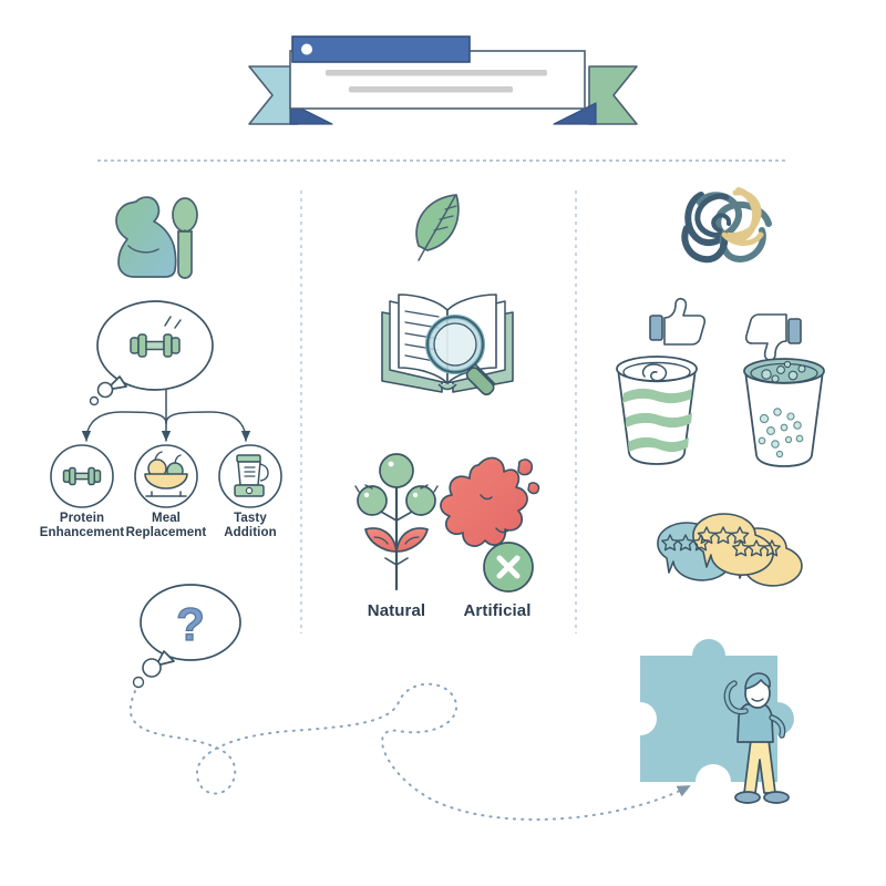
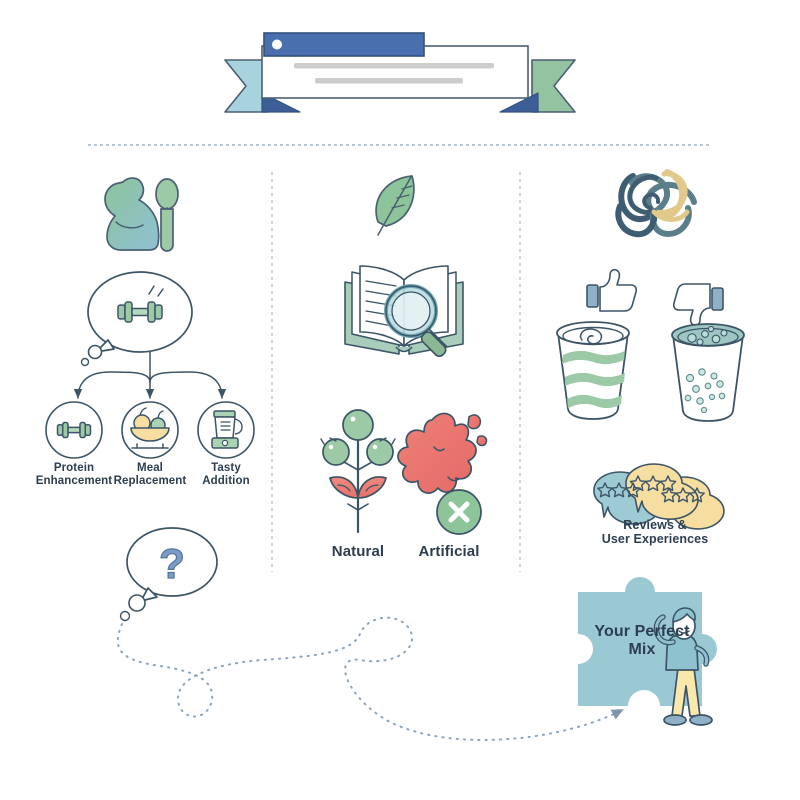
  ?
  Protein
  Enhancement
  Meal
  Replacement
  Tasty
  Addition
  Natural
  Artificial
+ Reviews &
+ User Experiences
+ Your Perfect
+ Mix
